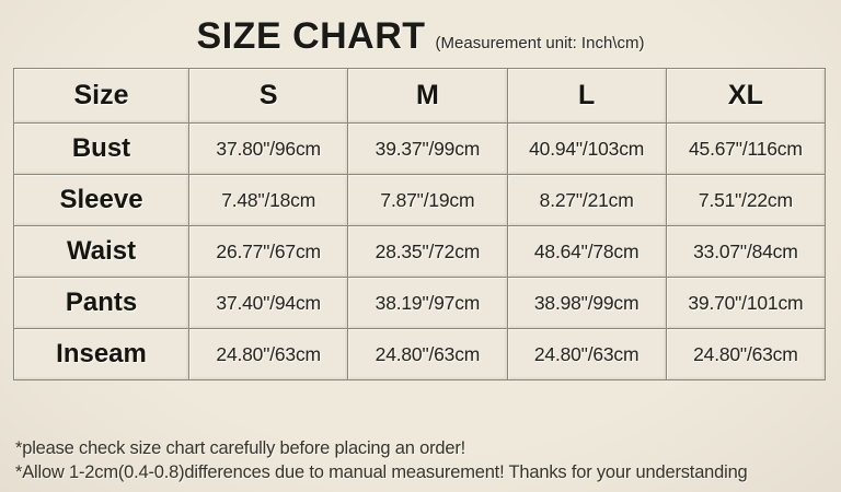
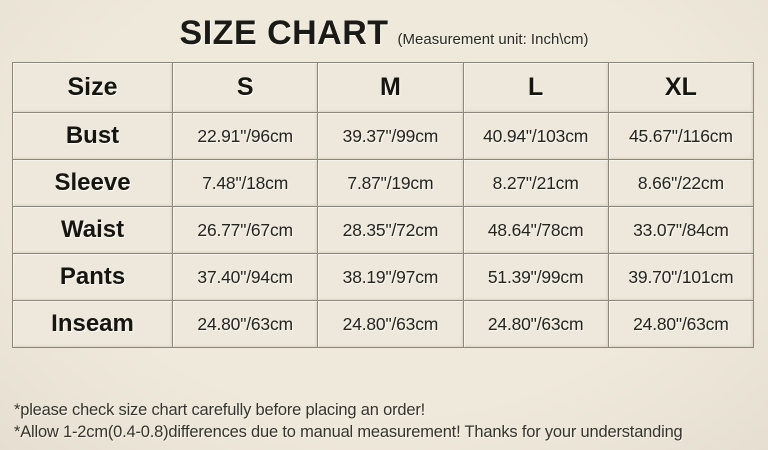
  SIZE CHART
  (Measurement unit: Inch\cm)
  Size	S	M	L	XL
- Bust	37.80"/96cm	39.37"/99cm	40.94"/103cm	45.67"/116cm
+ Bust	22.91"/96cm	39.37"/99cm	40.94"/103cm	45.67"/116cm
- Sleeve	7.48"/18cm	7.87"/19cm	8.27"/21cm	7.51"/22cm
+ Sleeve	7.48"/18cm	7.87"/19cm	8.27"/21cm	8.66"/22cm
  Waist	26.77"/67cm	28.35"/72cm	48.64"/78cm	33.07"/84cm
- Pants	37.40"/94cm	38.19"/97cm	38.98"/99cm	39.70"/101cm
+ Pants	37.40"/94cm	38.19"/97cm	51.39"/99cm	39.70"/101cm
  Inseam	24.80"/63cm	24.80"/63cm	24.80"/63cm	24.80"/63cm
  *please check size chart carefully before placing an order!
  *Allow 1-2cm(0.4-0.8)differences due to manual measurement! Thanks for your understanding
